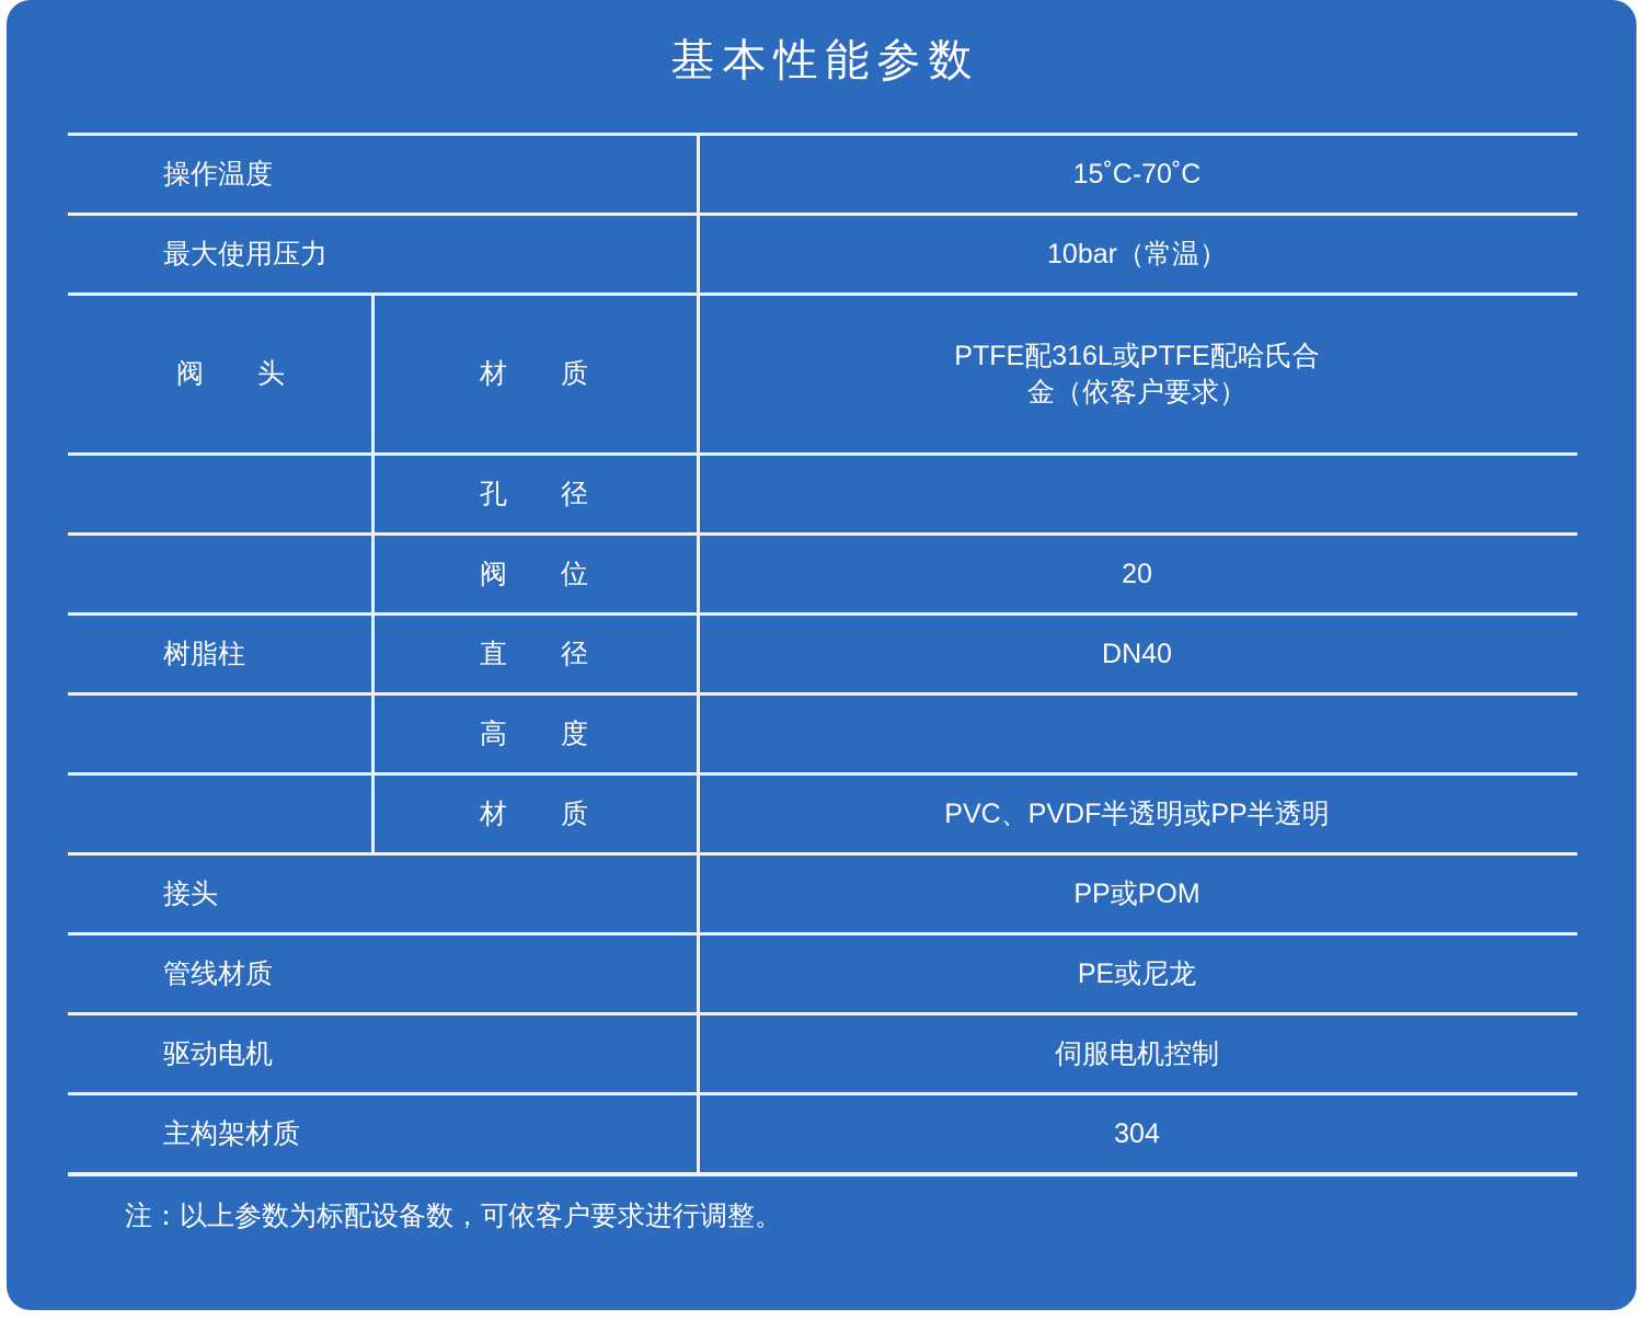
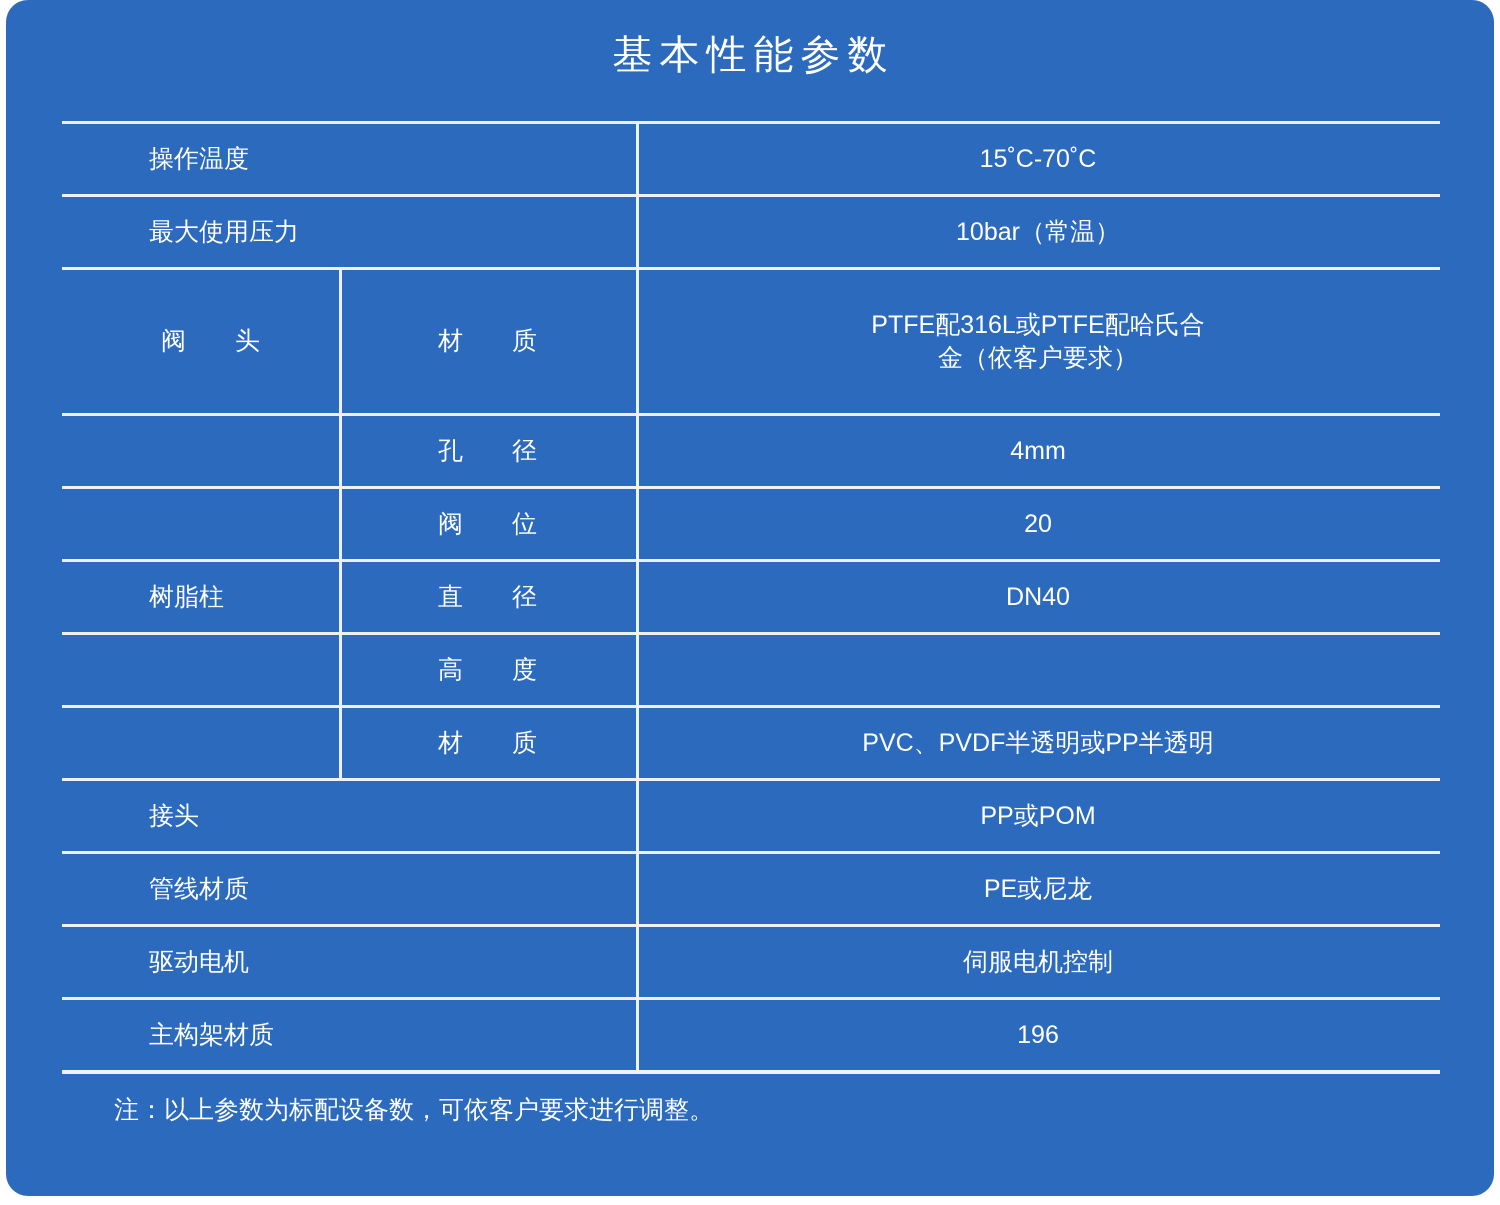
  基本性能参数
  操作温度
  15˚C-70˚C
  最大使用压力
  10bar（常温）
  阀 头
  材 质
  PTFE配316L或PTFE配哈氏合
  金（依客户要求）
  孔 径
+ 4mm
  阀 位
  20
  树脂柱
  直 径
  DN40
  高 度
  材 质
  PVC、PVDF半透明或PP半透明
  接头
  PP或POM
  管线材质
  PE或尼龙
  驱动电机
  伺服电机控制
  主构架材质
- 304
+ 196
  注：以上参数为标配设备数，可依客户要求进行调整。
